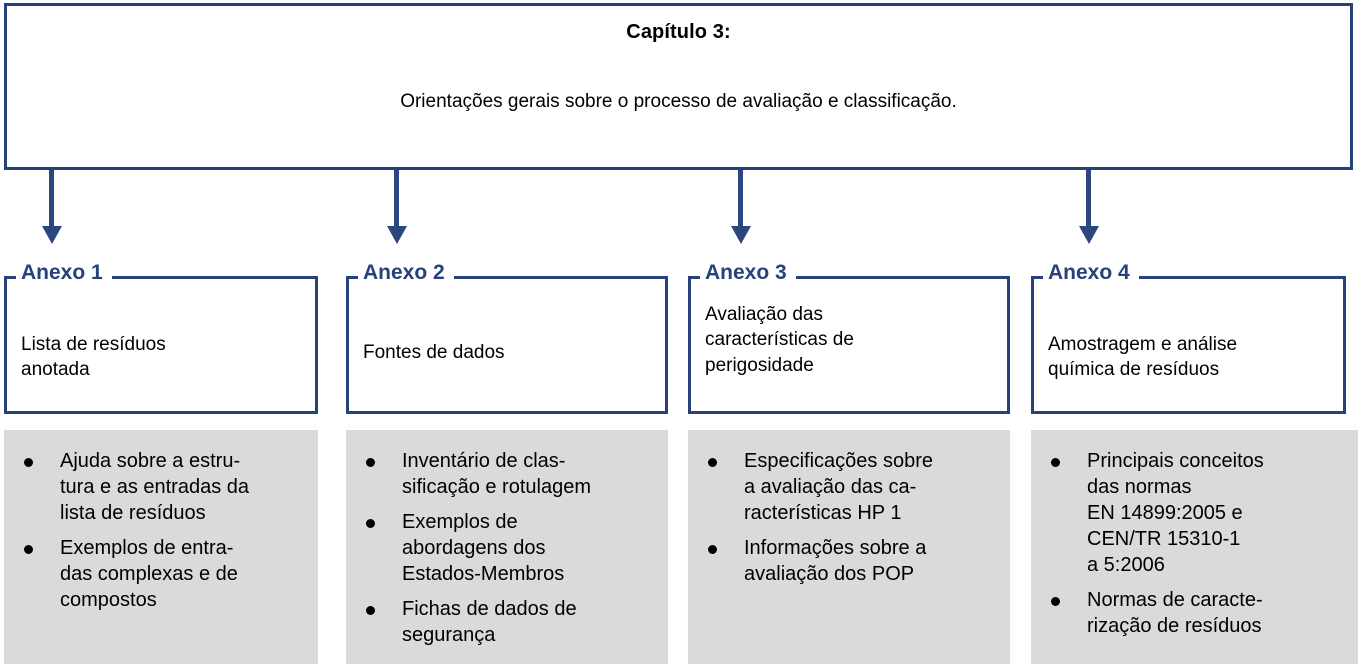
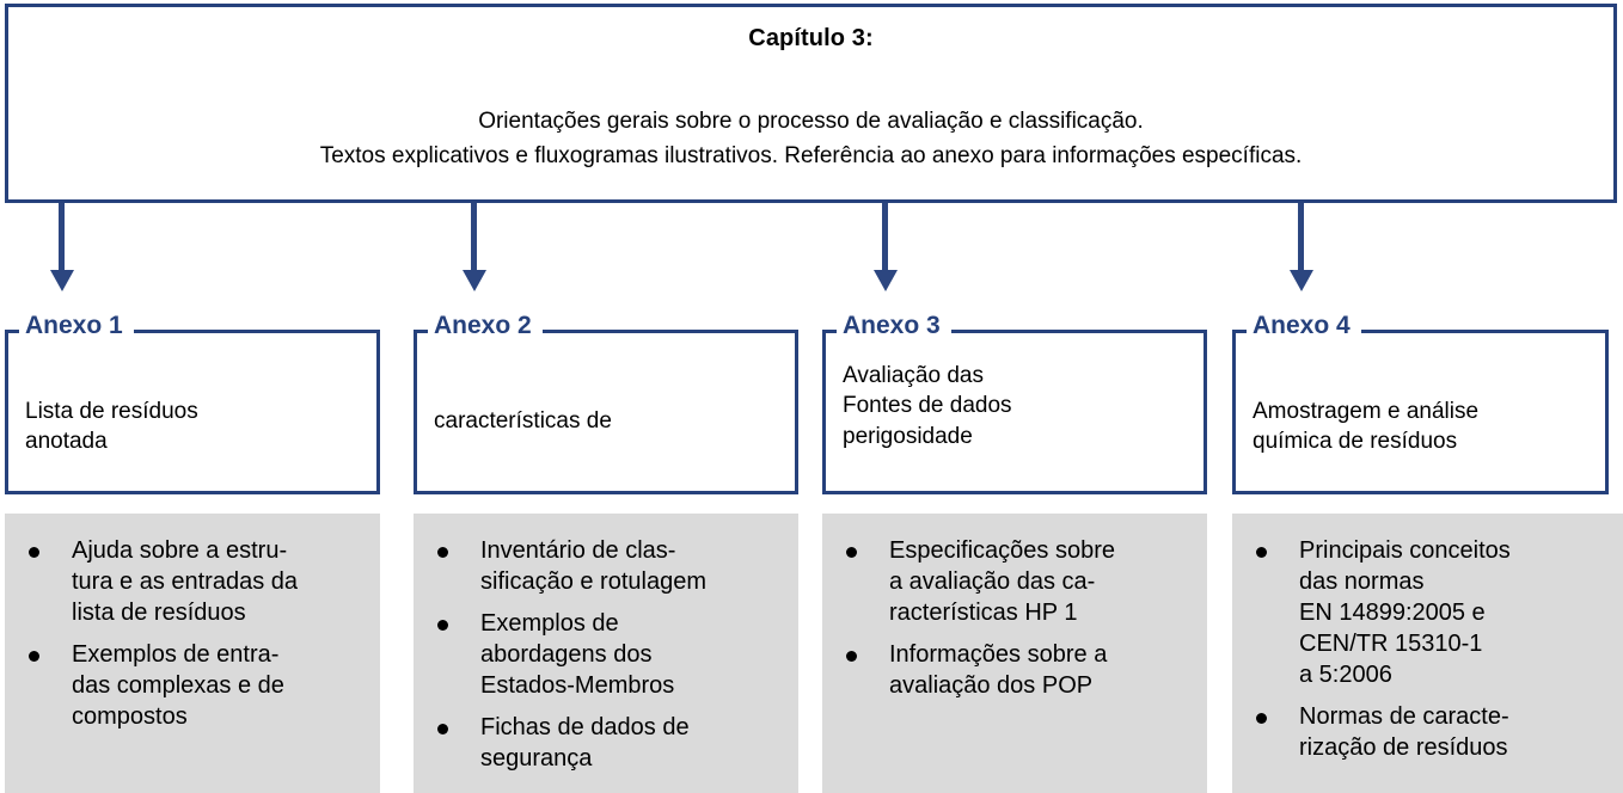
  Capítulo 3:
  Orientações gerais sobre o processo de avaliação e classificação.
+ Textos explicativos e fluxogramas ilustrativos. Referência ao anexo para informações específicas.
  Anexo 1
  Lista de resíduos
  anotada
  Anexo 2
- Fontes de dados
+ características de
  Anexo 3
  Avaliação das
- características de
+ Fontes de dados
  perigosidade
  Anexo 4
  Amostragem e análise
  química de resíduos
  Ajuda sobre a estru-
  tura e as entradas da
  lista de resíduos
  Exemplos de entra-
  das complexas e de
  compostos
  Inventário de clas-
  sificação e rotulagem
  Exemplos de
  abordagens dos
  Estados-Membros
  Fichas de dados de
  segurança
  Especificações sobre
  a avaliação das ca-
  racterísticas HP 1
  Informações sobre a
  avaliação dos POP
  Principais conceitos
  das normas
  EN 14899:2005 e
  CEN/TR 15310-1
  a 5:2006
  Normas de caracte-
  rização de resíduos
